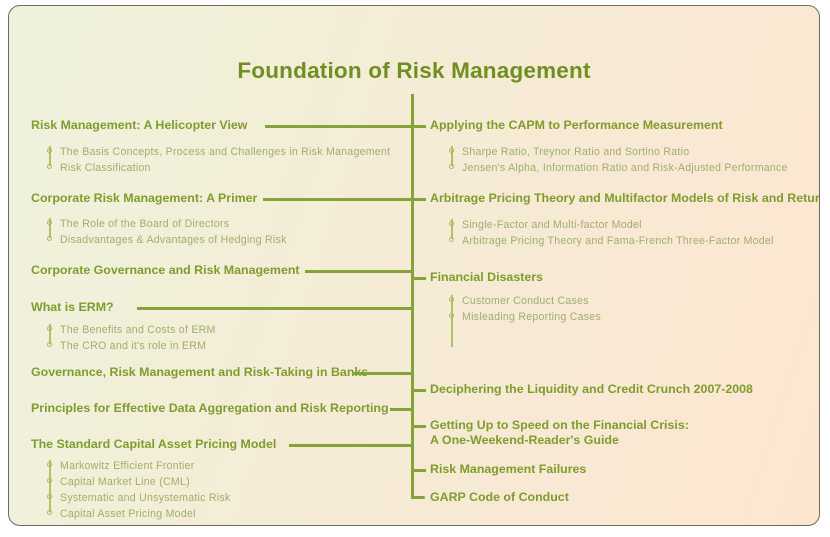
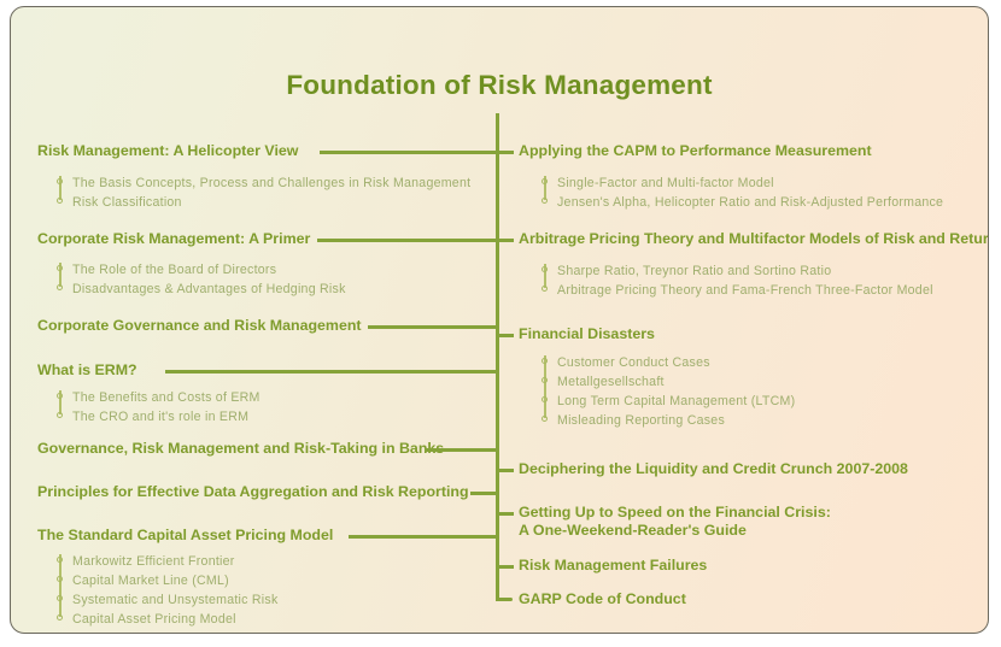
  Foundation of Risk Management
  Risk Management: A Helicopter View
  The Basis Concepts, Process and Challenges in Risk Management
  Risk Classification
  Corporate Risk Management: A Primer
  The Role of the Board of Directors
  Disadvantages & Advantages of Hedging Risk
  Corporate Governance and Risk Management
  What is ERM?
  The Benefits and Costs of ERM
  The CRO and it's role in ERM
  Governance, Risk Management and Risk-Taking in Ban
  Principles for Effective Data Aggregation and Risk Reporting
  The Standard Capital Asset Pricing Model
  Markowitz Efficient Frontier
  Capital Market Line (CML)
  Systematic and Unsystematic Risk
  Capital Asset Pricing Model
  Applying the CAPM to Performance Measurement
- Sharpe Ratio, Treynor Ratio and Sortino Ratio
+ Single-Factor and Multi-factor Model
- Jensen's Alpha, Information Ratio and Risk-Adjusted Performance
+ Jensen's Alpha, Helicopter Ratio and Risk-Adjusted Performance
  Arbitrage Pricing Theory and Multifactor Models of Risk and Retur
- Single-Factor and Multi-factor Model
+ Sharpe Ratio, Treynor Ratio and Sortino Ratio
  Arbitrage Pricing Theory and Fama-French Three-Factor Model
  Financial Disasters
  Customer Conduct Cases
+ Metallgesellschaft
+ Long Term Capital Management (LTCM)
  Misleading Reporting Cases
  Deciphering the Liquidity and Credit Crunch 2007-2008
  Getting Up to Speed on the Financial Crisis:
  A One-Weekend-Reader's Guide
  Risk Management Failures
  GARP Code of Conduct
